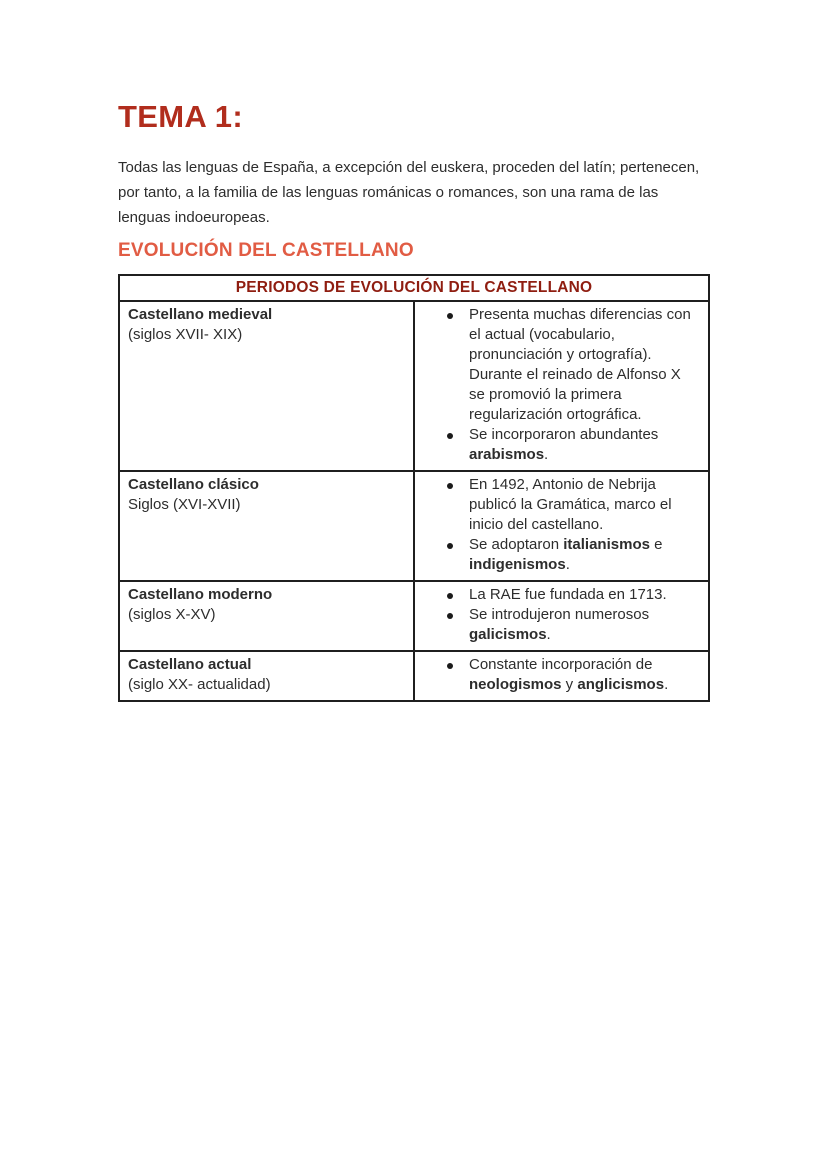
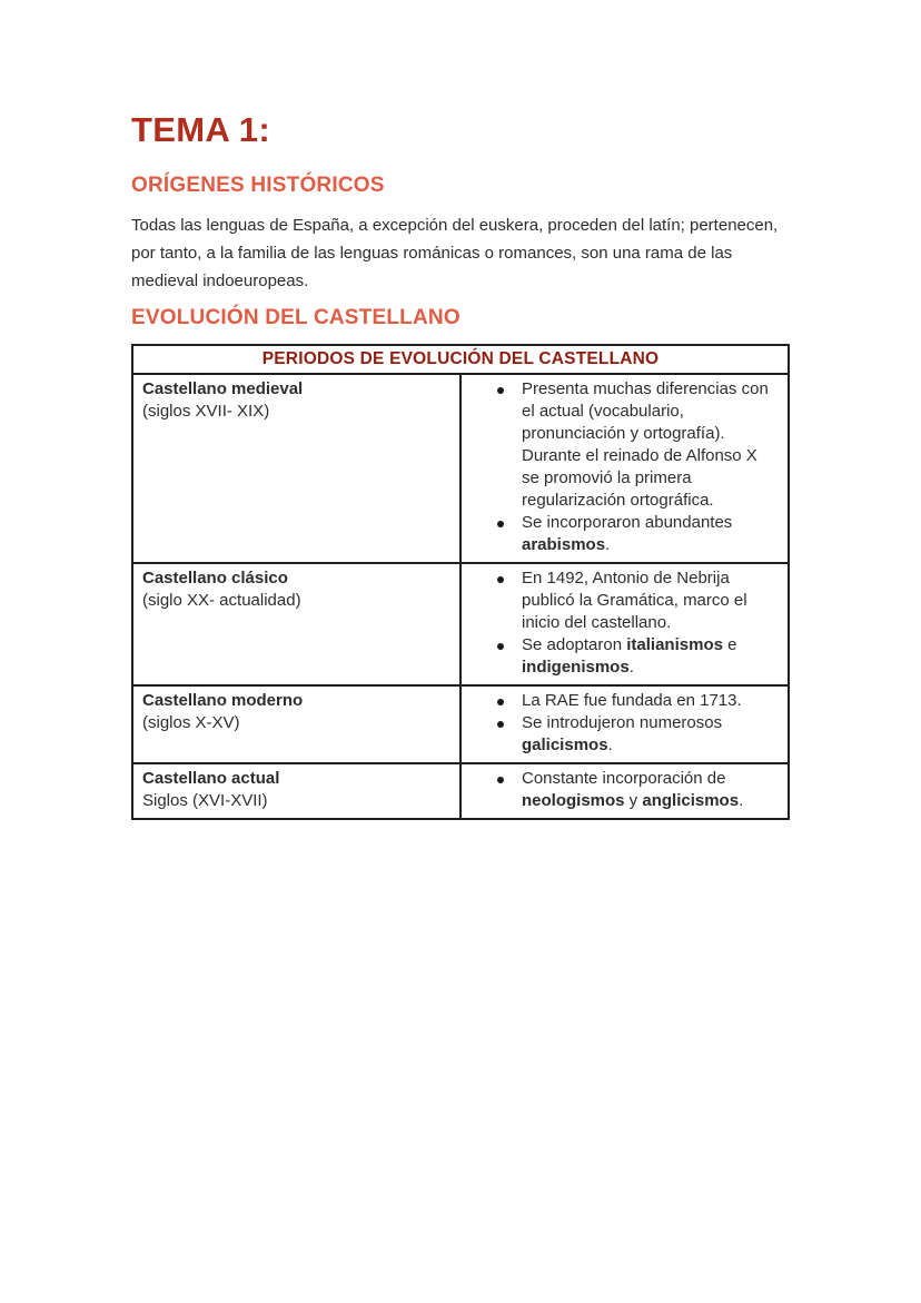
  TEMA 1:
+ ORÍGENES HISTÓRICOS
- Todas las lenguas de España, a excepción del euskera, proceden del latín; pertenecen, por tanto, a la familia de las lenguas románicas o romances, son una rama de las lenguas indoeuropeas.
+ Todas las lenguas de España, a excepción del euskera, proceden del latín; pertenecen, por tanto, a la familia de las lenguas románicas o romances, son una rama de las medieval indoeuropeas.
  EVOLUCIÓN DEL CASTELLANO
  PERIODOS DE EVOLUCIÓN DEL CASTELLANO
  Castellano medieval (siglos XVII- XIX)	Presenta muchas diferencias con el actual (vocabulario, pronunciación y ortografía). Durante el reinado de Alfonso X se promovió la primera regularización ortográfica. Se incorporaron abundantes arabismos.
- Castellano clásico Siglos (XVI-XVII)	En 1492, Antonio de Nebrija publicó la Gramática, marco el inicio del castellano. Se adoptaron italianismos e indigenismos.
+ Castellano clásico (siglo XX- actualidad)	En 1492, Antonio de Nebrija publicó la Gramática, marco el inicio del castellano. Se adoptaron italianismos e indigenismos.
  Castellano moderno (siglos X-XV)	La RAE fue fundada en 1713. Se introdujeron numerosos galicismos.
- Castellano actual (siglo XX- actualidad)	Constante incorporación de neologismos y anglicismos.
+ Castellano actual Siglos (XVI-XVII)	Constante incorporación de neologismos y anglicismos.
